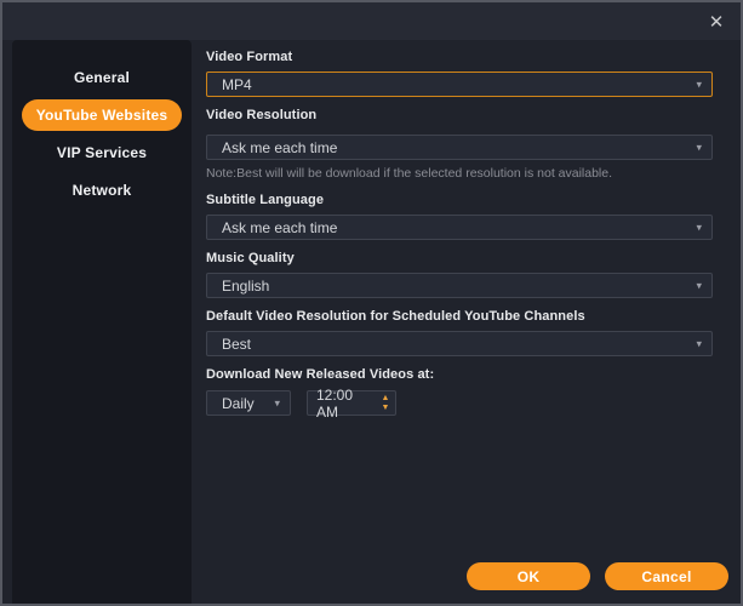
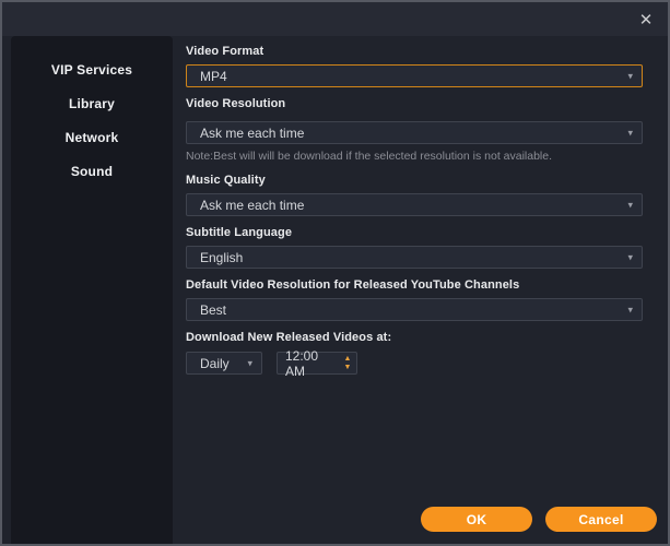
  ✕
- General
- YouTube Websites
  VIP Services
+ Library
  Network
+ Sound
  Video Format
  MP4
  ▾
  Video Resolution
  Ask me each time
  ▾
  Note:Best will will be download if the selected resolution is not available.
- Subtitle Language
+ Music Quality
  Ask me each time
  ▾
- Music Quality
+ Subtitle Language
  English
  ▾
- Default Video Resolution for Scheduled YouTube Channels
+ Default Video Resolution for Released YouTube Channels
  Best
  ▾
  Download New Released Videos at:
  Daily
  ▾
  12:00 AM
  OK
  Cancel
